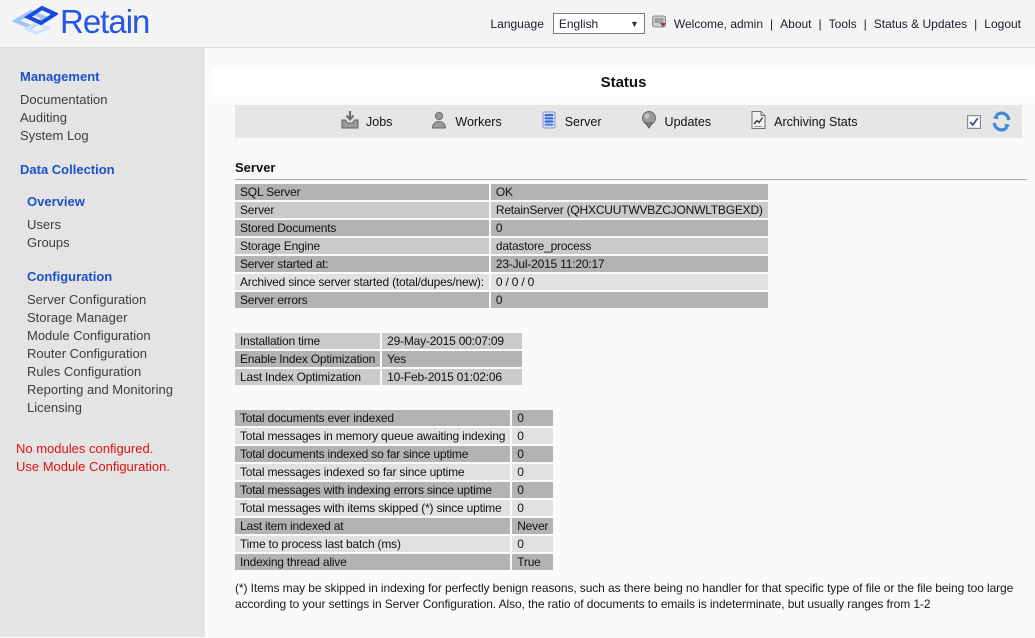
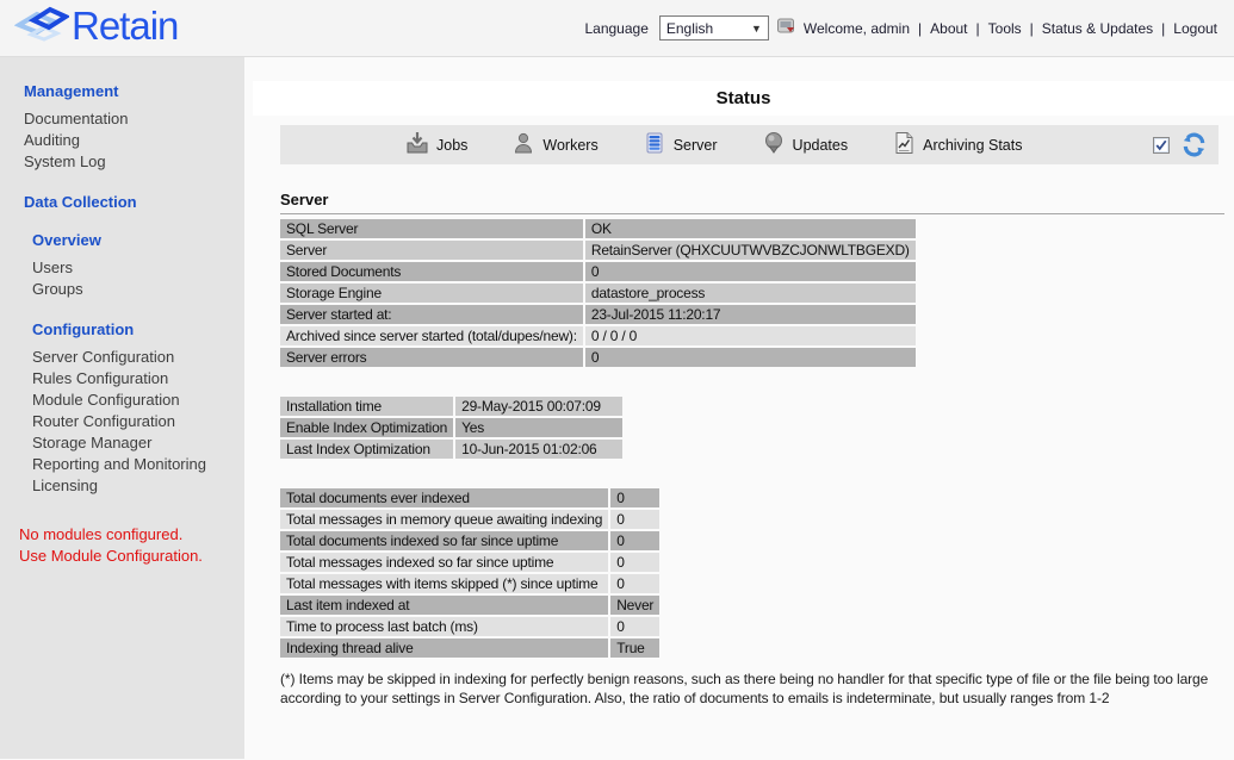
  Retain
  Language
  English
  ▼
  Welcome, admin
  |
  About
  |
  Tools
  |
  Status & Updates
  |
  Logout
  Management
  Documentation
  Auditing
  System Log
  Data Collection
  Overview
  Users
  Groups
  Configuration
  Server Configuration
- Storage Manager
+ Rules Configuration
  Module Configuration
  Router Configuration
- Rules Configuration
+ Storage Manager
  Reporting and Monitoring
  Licensing
  No modules configured. Use Module Configuration.
  Status
  Jobs
  Workers
  Server
  Updates
  Archiving Stats
  Server
  SQL Server	OK
  Server	RetainServer (QHXCUUTWVBZCJONWLTBGEXD)
  Stored Documents	0
  Storage Engine	datastore_process
  Server started at:	23-Jul-2015 11:20:17
  Archived since server started (total/dupes/new):	0 / 0 / 0
  Server errors	0
  Installation time	29-May-2015 00:07:09
  Enable Index Optimization	Yes
- Last Index Optimization	10-Feb-2015 01:02:06
+ Last Index Optimization	10-Jun-2015 01:02:06
  Total documents ever indexed	0
  Total messages in memory queue awaiting indexing	0
  Total documents indexed so far since uptime	0
  Total messages indexed so far since uptime	0
- Total messages with indexing errors since uptime	0
  Total messages with items skipped (*) since uptime	0
  Last item indexed at	Never
  Time to process last batch (ms)	0
  Indexing thread alive	True
  (*) Items may be skipped in indexing for perfectly benign reasons, such as there being no handler for that specific type of file or the file being too large according to your settings in Server Configuration. Also, the ratio of documents to emails is indeterminate, but usually ranges from 1-2
